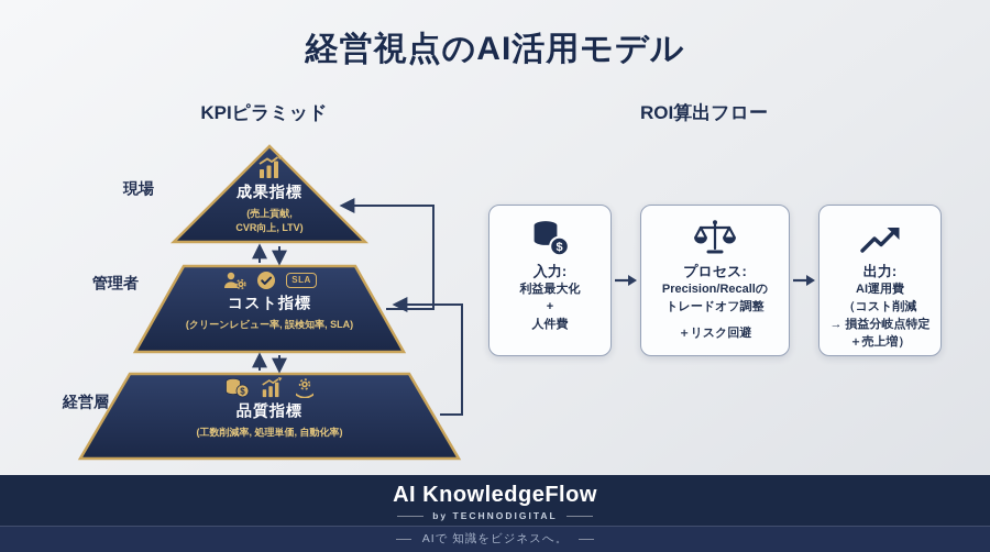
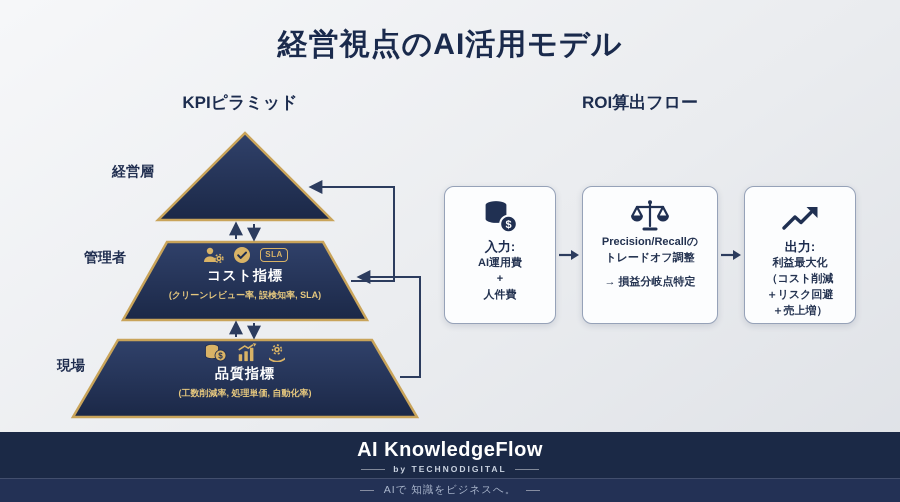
  経営視点のAI活用モデル
  KPIピラミッド
  ROI算出フロー
- 現場
+ 経営層
  管理者
- 経営層
+ 現場
- 成果指標
- (売上貢献,
- CVR向上, LTV)
  SLA
  コスト指標
  (クリーンレビュー率, 誤検知率, SLA)
  $
  品質指標
  (工数削減率, 処理単価, 自動化率)
  $
  入力:
- 利益最大化
+ AI運用費
  +
  人件費
- プロセス:
  Precision/Recallの
  トレードオフ調整
- ＋リスク回避
+ → 損益分岐点特定
  出力:
- AI運用費
+ 利益最大化
  （コスト削減
- → 損益分岐点特定
+ ＋リスク回避
  ＋売上増）
  AI KnowledgeFlow
  by TECHNODIGITAL
  AIで 知識をビジネスへ。
